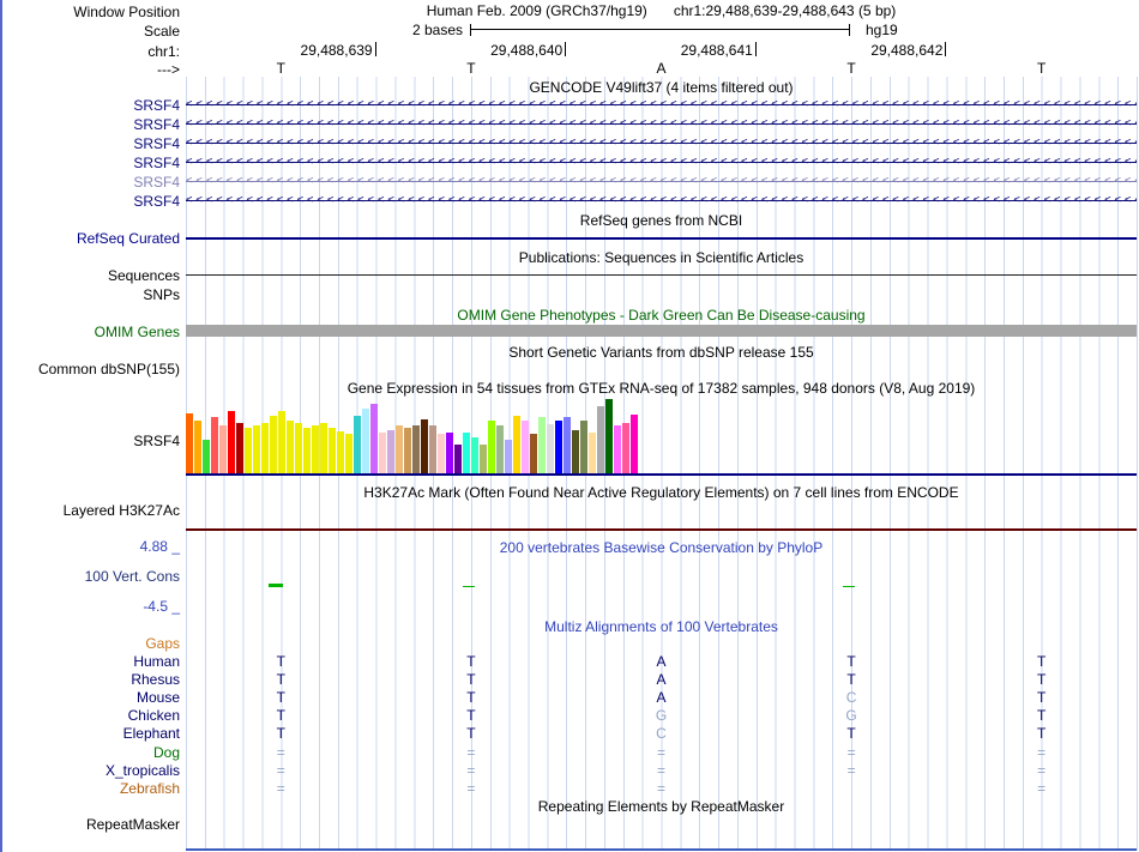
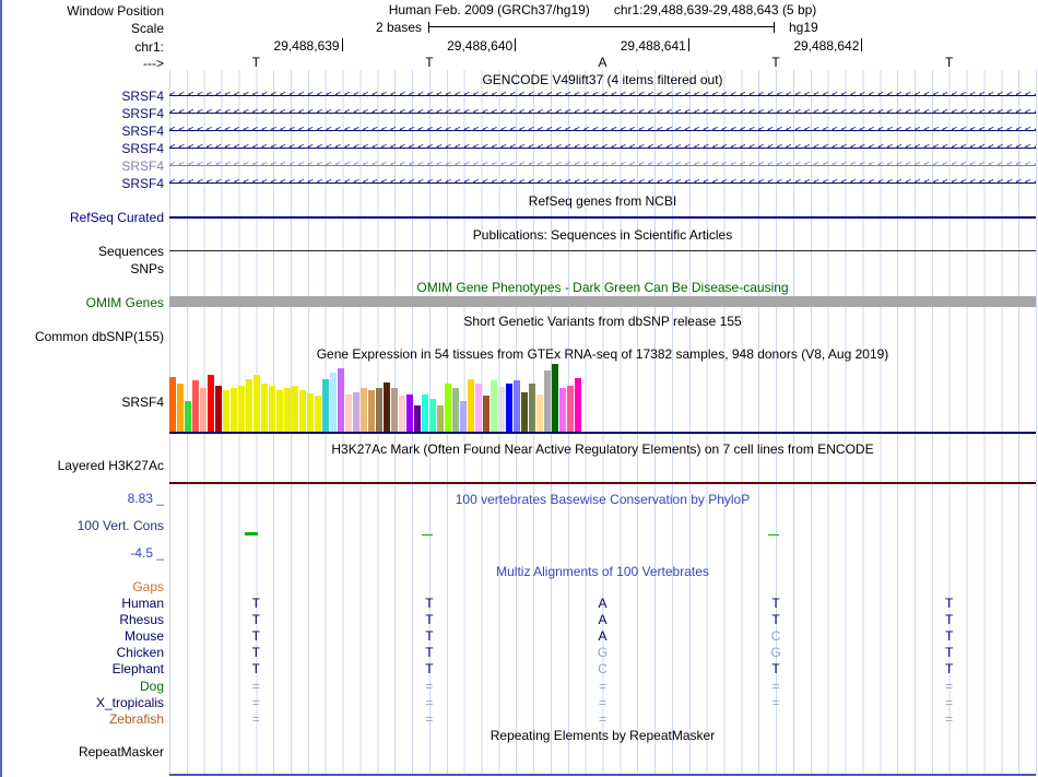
  Human Feb. 2009 (GRCh37/hg19)
  chr1:29,488,639-29,488,643 (5 bp)
  Window Position
  Scale
  chr1:
  --->
  2 bases
  hg19
  29,488,639
  29,488,640
  29,488,641
  29,488,642
  T
  T
  A
  T
  T
  GENCODE V49lift37 (4 items filtered out)
  RefSeq genes from NCBI
  Publications: Sequences in Scientific Articles
  OMIM Gene Phenotypes - Dark Green Can Be Disease-causing
  Short Genetic Variants from dbSNP release 155
  Gene Expression in 54 tissues from GTEx RNA-seq of 17382 samples, 948 donors (V8, Aug 2019)
  H3K27Ac Mark (Often Found Near Active Regulatory Elements) on 7 cell lines from ENCODE
- 200 vertebrates Basewise Conservation by PhyloP
+ 100 vertebrates Basewise Conservation by PhyloP
  Multiz Alignments of 100 Vertebrates
  Repeating Elements by RepeatMasker
  SRSF4
  <<<<<<<<<<<<<<<<<<<<<<<<<<<<<<<<<<<<<<<<<<<<<<<<<<<<<<<<<<<<<<<<<<<<<<<<<<<<<<<<<<<<<<<<<<<<<<
  SRSF4
  <<<<<<<<<<<<<<<<<<<<<<<<<<<<<<<<<<<<<<<<<<<<<<<<<<<<<<<<<<<<<<<<<<<<<<<<<<<<<<<<<<<<<<<<<<<<<<
  SRSF4
  <<<<<<<<<<<<<<<<<<<<<<<<<<<<<<<<<<<<<<<<<<<<<<<<<<<<<<<<<<<<<<<<<<<<<<<<<<<<<<<<<<<<<<<<<<<<<<
  SRSF4
  <<<<<<<<<<<<<<<<<<<<<<<<<<<<<<<<<<<<<<<<<<<<<<<<<<<<<<<<<<<<<<<<<<<<<<<<<<<<<<<<<<<<<<<<<<<<<<
  SRSF4
  <<<<<<<<<<<<<<<<<<<<<<<<<<<<<<<<<<<<<<<<<<<<<<<<<<<<<<<<<<<<<<<<<<<<<<<<<<<<<<<<<<<<<<<<<<<<<<
  SRSF4
  <<<<<<<<<<<<<<<<<<<<<<<<<<<<<<<<<<<<<<<<<<<<<<<<<<<<<<<<<<<<<<<<<<<<<<<<<<<<<<<<<<<<<<<<<<<<<<
  RefSeq Curated
  Sequences
  SNPs
  OMIM Genes
  Common dbSNP(155)
  SRSF4
  Layered H3K27Ac
- 4.88 _
+ 8.83 _
  100 Vert. Cons
  -4.5 _
  Gaps
  Human
  T
  T
  A
  T
  T
  Rhesus
  T
  T
  A
  T
  T
  Mouse
  T
  T
  A
  C
  T
  Chicken
  T
  T
  G
  G
  T
  Elephant
  T
  T
  C
  T
  T
  Dog
  =
  =
  =
  =
  =
  X_tropicalis
  =
  =
  =
  =
  =
  Zebrafish
  =
  =
  =
  =
  RepeatMasker
